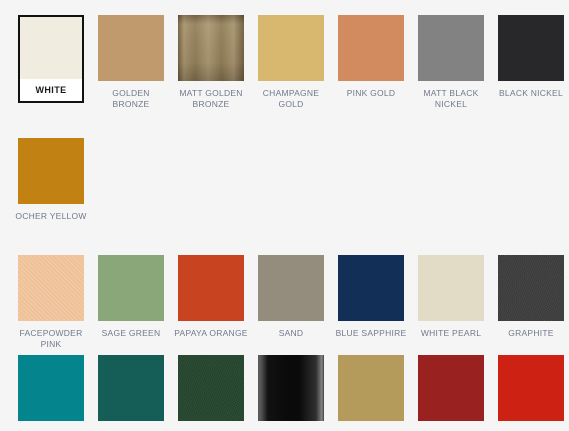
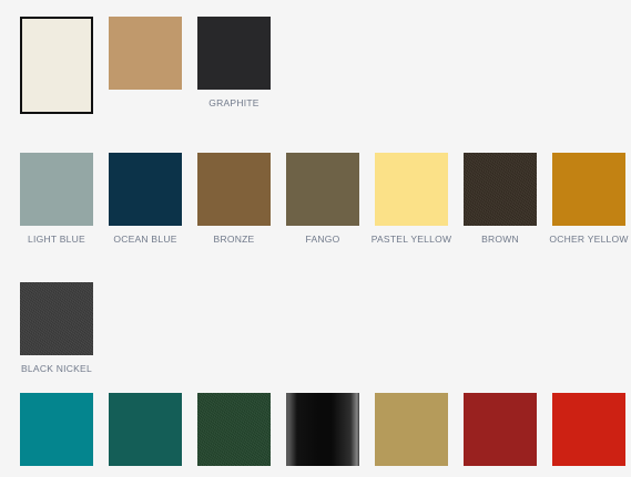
- WHITE
- GOLDEN BRONZE
- MATT GOLDEN BRONZE
- CHAMPAGNE GOLD
- PINK GOLD
- MATT BLACK NICKEL
- BLACK NICKEL
+ GRAPHITE
+ LIGHT BLUE
+ OCEAN BLUE
+ BRONZE
+ FANGO
+ PASTEL YELLOW
+ BROWN
  OCHER YELLOW
- FACEPOWDER PINK
- SAGE GREEN
- PAPAYA ORANGE
- SAND
- BLUE SAPPHIRE
- WHITE PEARL
- GRAPHITE
+ BLACK NICKEL
